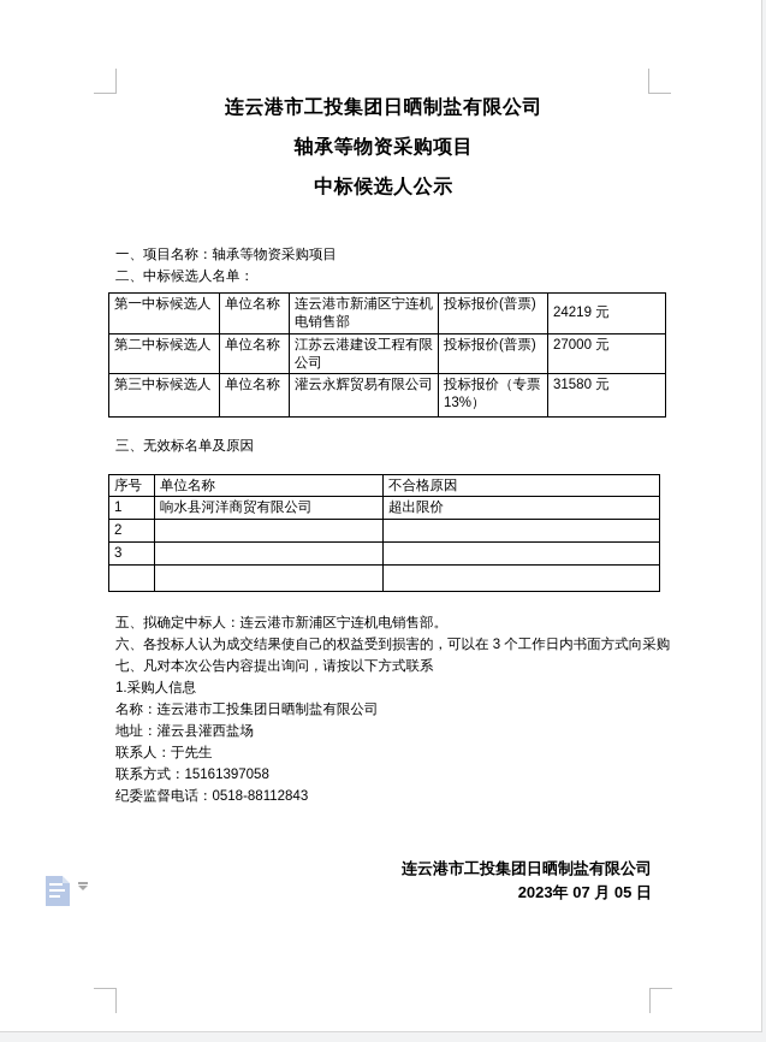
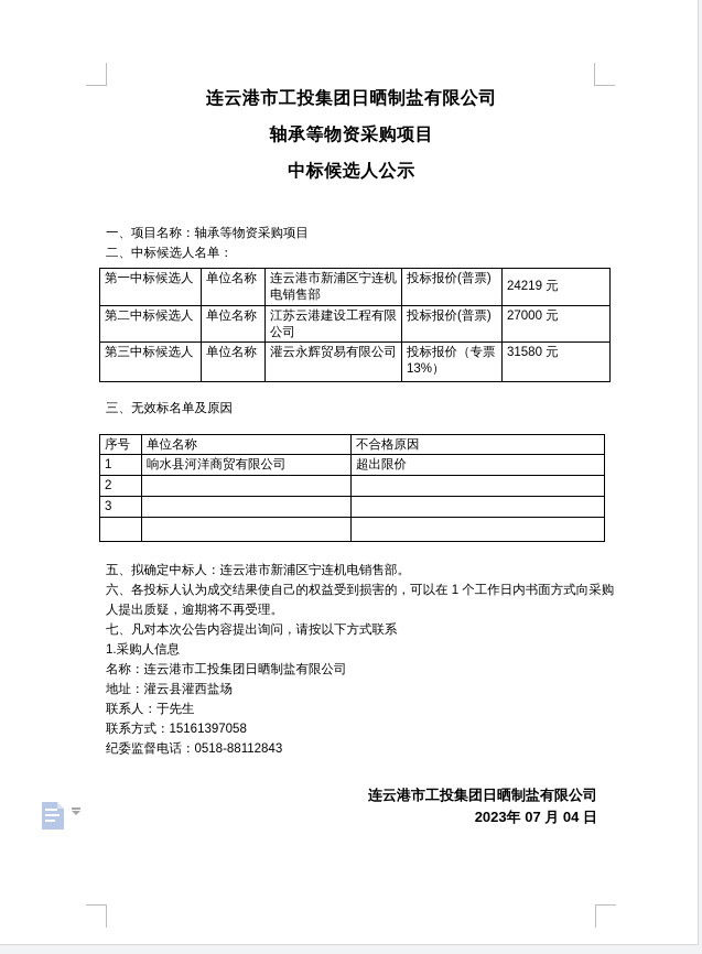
  连云港市工投集团日晒制盐有限公司
  轴承等物资采购项目
  中标候选人公示
  一、项目名称：轴承等物资采购项目
  二、中标候选人名单：
  第一中标候选人	单位名称	连云港市新浦区宁连机电销售部	投标报价(普票)	24219 元
  第二中标候选人	单位名称	江苏云港建设工程有限公司	投标报价(普票)	27000 元
  第三中标候选人	单位名称	灌云永辉贸易有限公司	投标报价（专票 13%）	31580 元
  三、无效标名单及原因
  序号	单位名称	不合格原因
  1	响水县河洋商贸有限公司	超出限价
  2
  3
  五、拟确定中标人：连云港市新浦区宁连机电销售部。
- 六、各投标人认为成交结果使自己的权益受到损害的，可以在 3 个工作日内书面方式向采购
+ 六、各投标人认为成交结果使自己的权益受到损害的，可以在 1 个工作日内书面方式向采购
+ 人提出质疑，逾期将不再受理。
  七、凡对本次公告内容提出询问，请按以下方式联系
  1.采购人信息
  名称：连云港市工投集团日晒制盐有限公司
  地址：灌云县灌西盐场
  联系人：于先生
  联系方式：15161397058
  纪委监督电话：0518-88112843
  连云港市工投集团日晒制盐有限公司
- 2023年 07 月 05 日
+ 2023年 07 月 04 日
